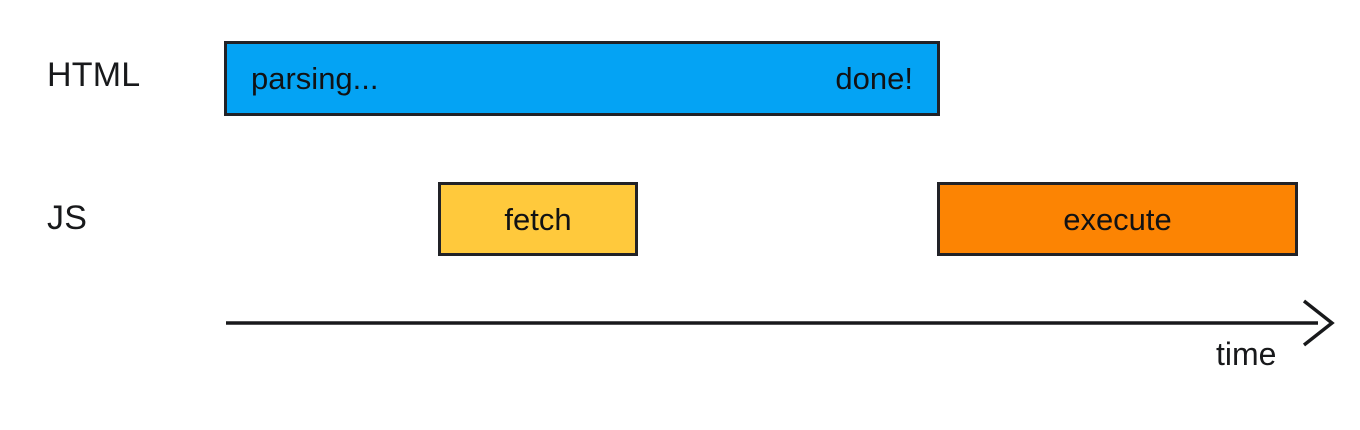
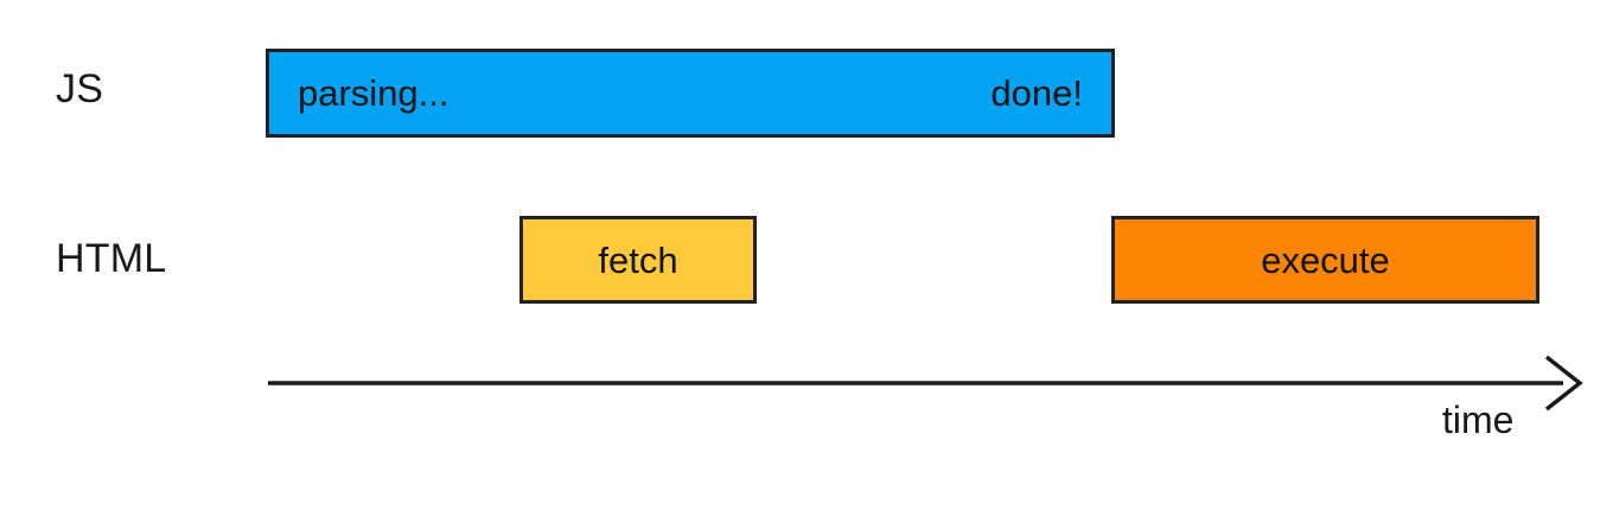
- HTML
+ JS
  parsing...
  done!
- JS
+ HTML
  fetch
  execute
  time
